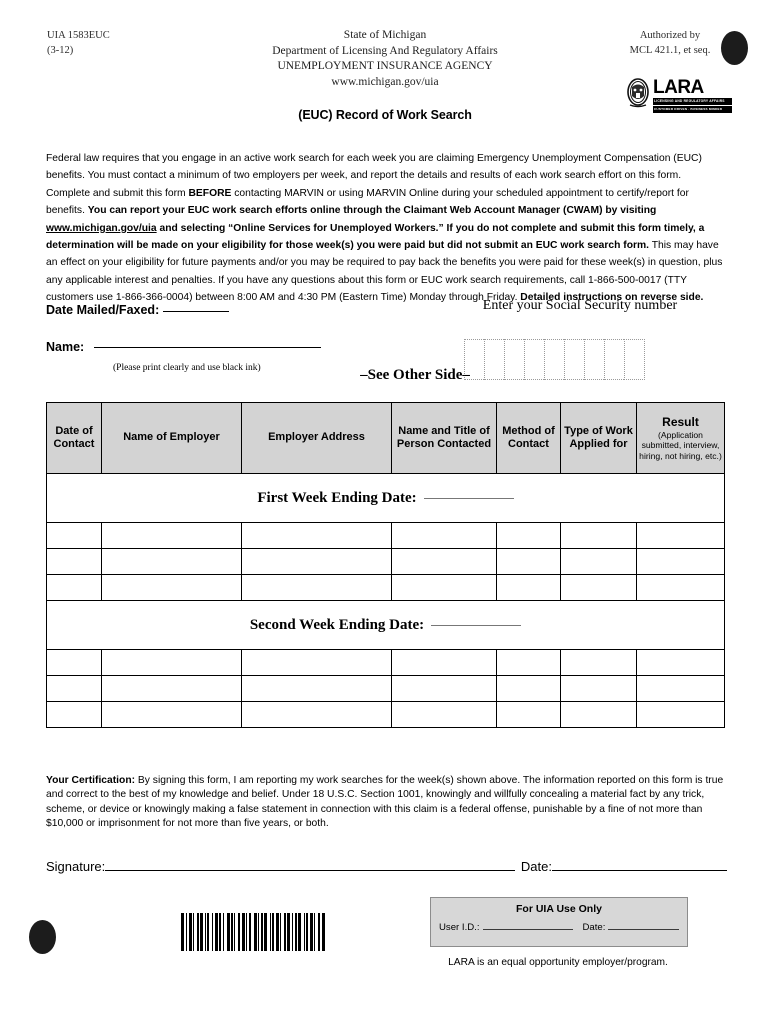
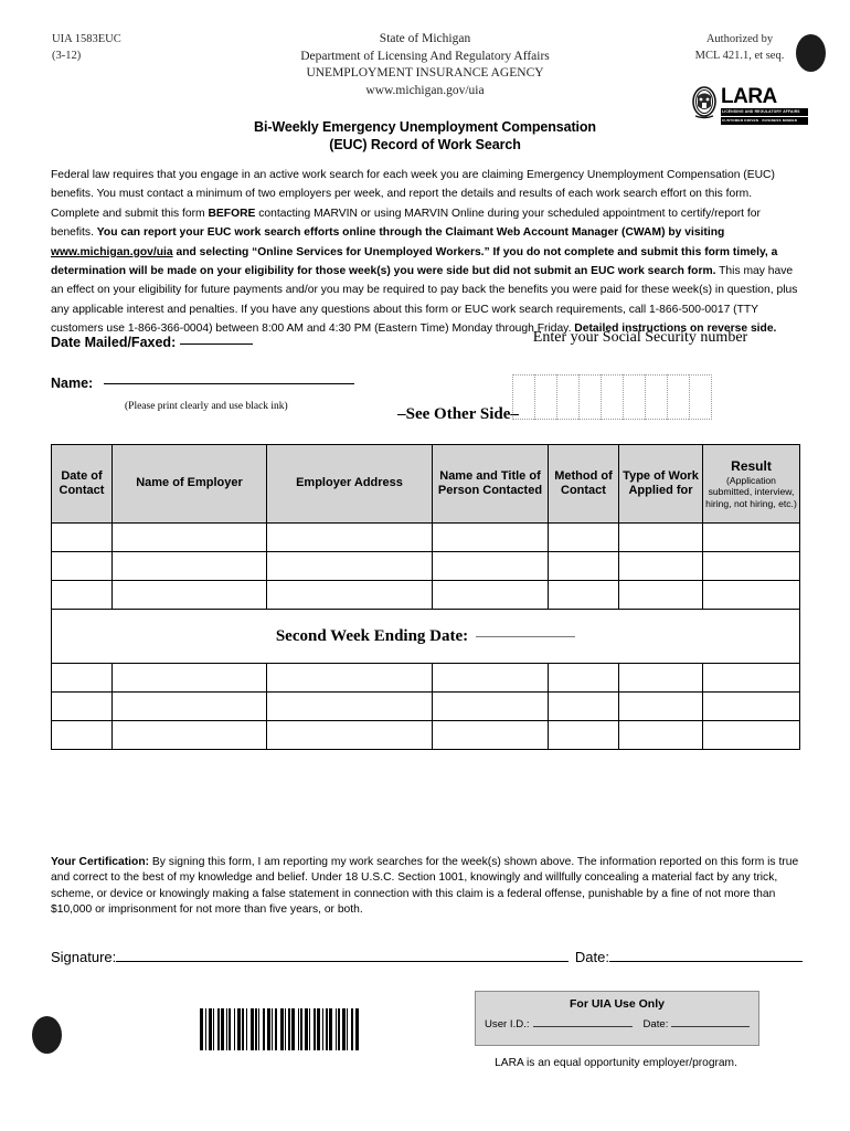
  UIA 1583EUC
  (3-12)
  State of Michigan
  Department of Licensing And Regulatory Affairs
  UNEMPLOYMENT INSURANCE AGENCY
  www.michigan.gov/uia
  Authorized by
  MCL 421.1, et seq.
  LARA
+ Bi-Weekly Emergency Unemployment Compensation
  (EUC) Record of Work Search
- Federal law requires that you engage in an active work search for each week you are claiming Emergency Unemployment Compensation (EUC) benefits. You must contact a minimum of two employers per week, and report the details and results of each work search effort on this form. Complete and submit this form BEFORE contacting MARVIN or using MARVIN Online during your scheduled appointment to certify/report for benefits. You can report your EUC work search efforts online through the Claimant Web Account Manager (CWAM) by visiting www.michigan.gov/uia and selecting “Online Services for Unemployed Workers.” If you do not complete and submit this form timely, a determination will be made on your eligibility for those week(s) you were paid but did not submit an EUC work search form. This may have an effect on your eligibility for future payments and/or you may be required to pay back the benefits you were paid for these week(s) in question, plus any applicable interest and penalties. If you have any questions about this form or EUC work search requirements, call 1-866-500-0017 (TTY customers use 1-866-366-0004) between 8:00 AM and 4:30 PM (Eastern Time) Monday through Friday. Detailed instructions on reverse side.
+ Federal law requires that you engage in an active work search for each week you are claiming Emergency Unemployment Compensation (EUC) benefits. You must contact a minimum of two employers per week, and report the details and results of each work search effort on this form. Complete and submit this form BEFORE contacting MARVIN or using MARVIN Online during your scheduled appointment to certify/report for benefits. You can report your EUC work search efforts online through the Claimant Web Account Manager (CWAM) by visiting www.michigan.gov/uia and selecting “Online Services for Unemployed Workers.” If you do not complete and submit this form timely, a determination will be made on your eligibility for those week(s) you were side but did not submit an EUC work search form. This may have an effect on your eligibility for future payments and/or you may be required to pay back the benefits you were paid for these week(s) in question, plus any applicable interest and penalties. If you have any questions about this form or EUC work search requirements, call 1-866-500-0017 (TTY customers use 1-866-366-0004) between 8:00 AM and 4:30 PM (Eastern Time) Monday through Friday. Detailed instructions on reverse side.
  Date Mailed/Faxed:
  Name:
  (Please print clearly and use black ink)
  Enter your Social Security number
  –See Other Side–
  Date of Contact	Name of Employer	Employer Address	Name and Title of Person Contacted	Method of Contact	Type of Work Applied for	Result (Application submitted, interview, hiring, not hiring, etc.)
- First Week Ending Date:
  Second Week Ending Date:
  Your Certification: By signing this form, I am reporting my work searches for the week(s) shown above. The information reported on this form is true and correct to the best of my knowledge and belief. Under 18 U.S.C. Section 1001, knowingly and willfully concealing a material fact by any trick, scheme, or device or knowingly making a false statement in connection with this claim is a federal offense, punishable by a fine of not more than $10,000 or imprisonment for not more than five years, or both.
  Signature:
  Date:
  For UIA Use Only
  User I.D.:
  Date:
  LARA is an equal opportunity employer/program.
